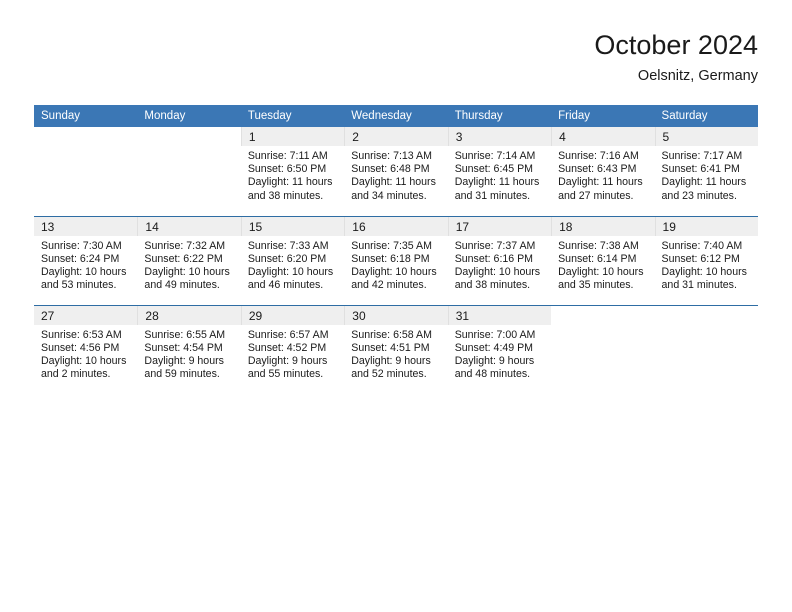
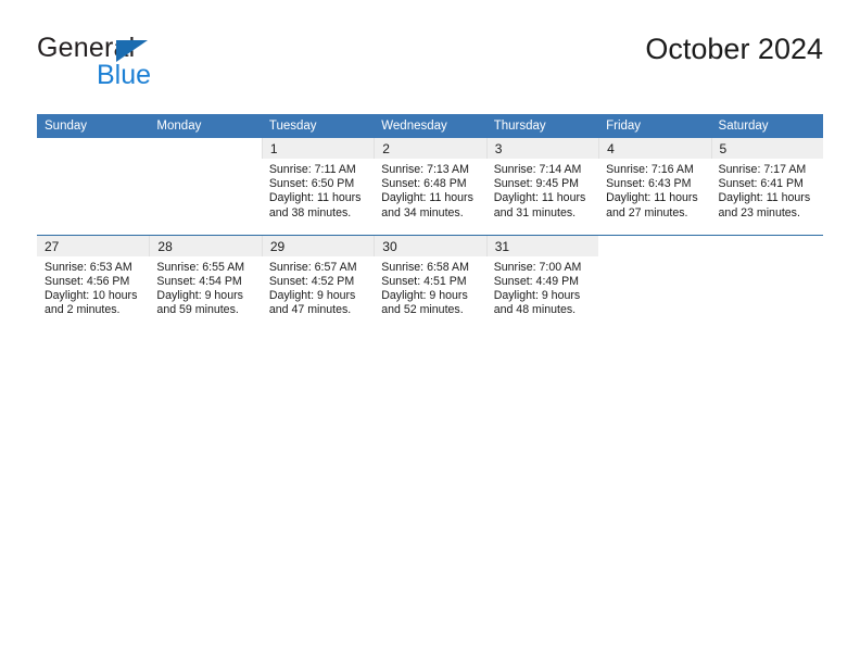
+ General
+ Blue
  October 2024
- Oelsnitz, Germany
  Sunday	Monday	Tuesday	Wednesday	Thursday	Friday	Saturday
- 		1 Sunrise: 7:11 AM Sunset: 6:50 PM Daylight: 11 hours and 38 minutes.	2 Sunrise: 7:13 AM Sunset: 6:48 PM Daylight: 11 hours and 34 minutes.	3 Sunrise: 7:14 AM Sunset: 6:45 PM Daylight: 11 hours and 31 minutes.	4 Sunrise: 7:16 AM Sunset: 6:43 PM Daylight: 11 hours and 27 minutes.	5 Sunrise: 7:17 AM Sunset: 6:41 PM Daylight: 11 hours and 23 minutes.
+ 		1 Sunrise: 7:11 AM Sunset: 6:50 PM Daylight: 11 hours and 38 minutes.	2 Sunrise: 7:13 AM Sunset: 6:48 PM Daylight: 11 hours and 34 minutes.	3 Sunrise: 7:14 AM Sunset: 9:45 PM Daylight: 11 hours and 31 minutes.	4 Sunrise: 7:16 AM Sunset: 6:43 PM Daylight: 11 hours and 27 minutes.	5 Sunrise: 7:17 AM Sunset: 6:41 PM Daylight: 11 hours and 23 minutes.
- 13 Sunrise: 7:30 AM Sunset: 6:24 PM Daylight: 10 hours and 53 minutes.	14 Sunrise: 7:32 AM Sunset: 6:22 PM Daylight: 10 hours and 49 minutes.	15 Sunrise: 7:33 AM Sunset: 6:20 PM Daylight: 10 hours and 46 minutes.	16 Sunrise: 7:35 AM Sunset: 6:18 PM Daylight: 10 hours and 42 minutes.	17 Sunrise: 7:37 AM Sunset: 6:16 PM Daylight: 10 hours and 38 minutes.	18 Sunrise: 7:38 AM Sunset: 6:14 PM Daylight: 10 hours and 35 minutes.	19 Sunrise: 7:40 AM Sunset: 6:12 PM Daylight: 10 hours and 31 minutes.
- 27 Sunrise: 6:53 AM Sunset: 4:56 PM Daylight: 10 hours and 2 minutes.	28 Sunrise: 6:55 AM Sunset: 4:54 PM Daylight: 9 hours and 59 minutes.	29 Sunrise: 6:57 AM Sunset: 4:52 PM Daylight: 9 hours and 55 minutes.	30 Sunrise: 6:58 AM Sunset: 4:51 PM Daylight: 9 hours and 52 minutes.	31 Sunrise: 7:00 AM Sunset: 4:49 PM Daylight: 9 hours and 48 minutes.
+ 27 Sunrise: 6:53 AM Sunset: 4:56 PM Daylight: 10 hours and 2 minutes.	28 Sunrise: 6:55 AM Sunset: 4:54 PM Daylight: 9 hours and 59 minutes.	29 Sunrise: 6:57 AM Sunset: 4:52 PM Daylight: 9 hours and 47 minutes.	30 Sunrise: 6:58 AM Sunset: 4:51 PM Daylight: 9 hours and 52 minutes.	31 Sunrise: 7:00 AM Sunset: 4:49 PM Daylight: 9 hours and 48 minutes.
